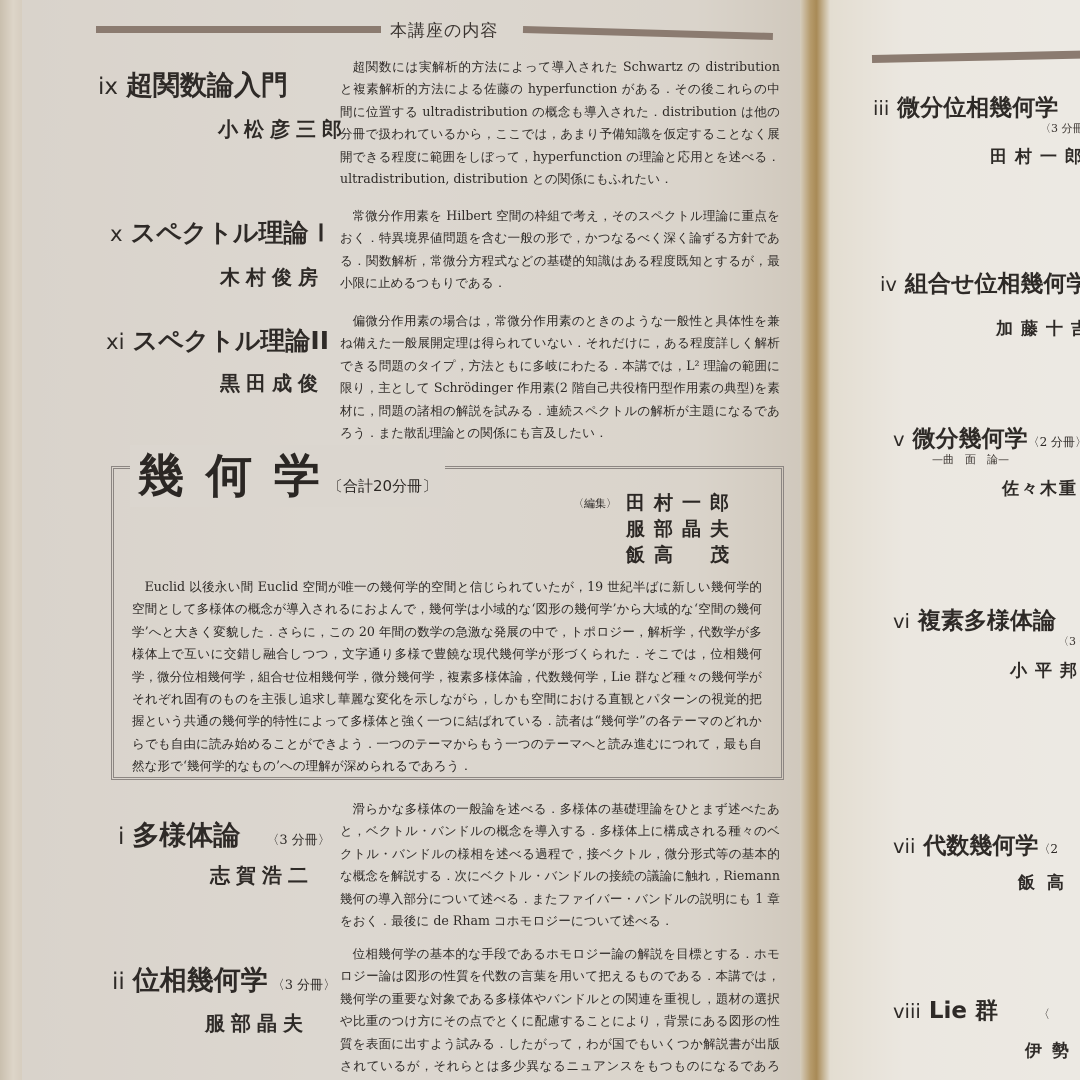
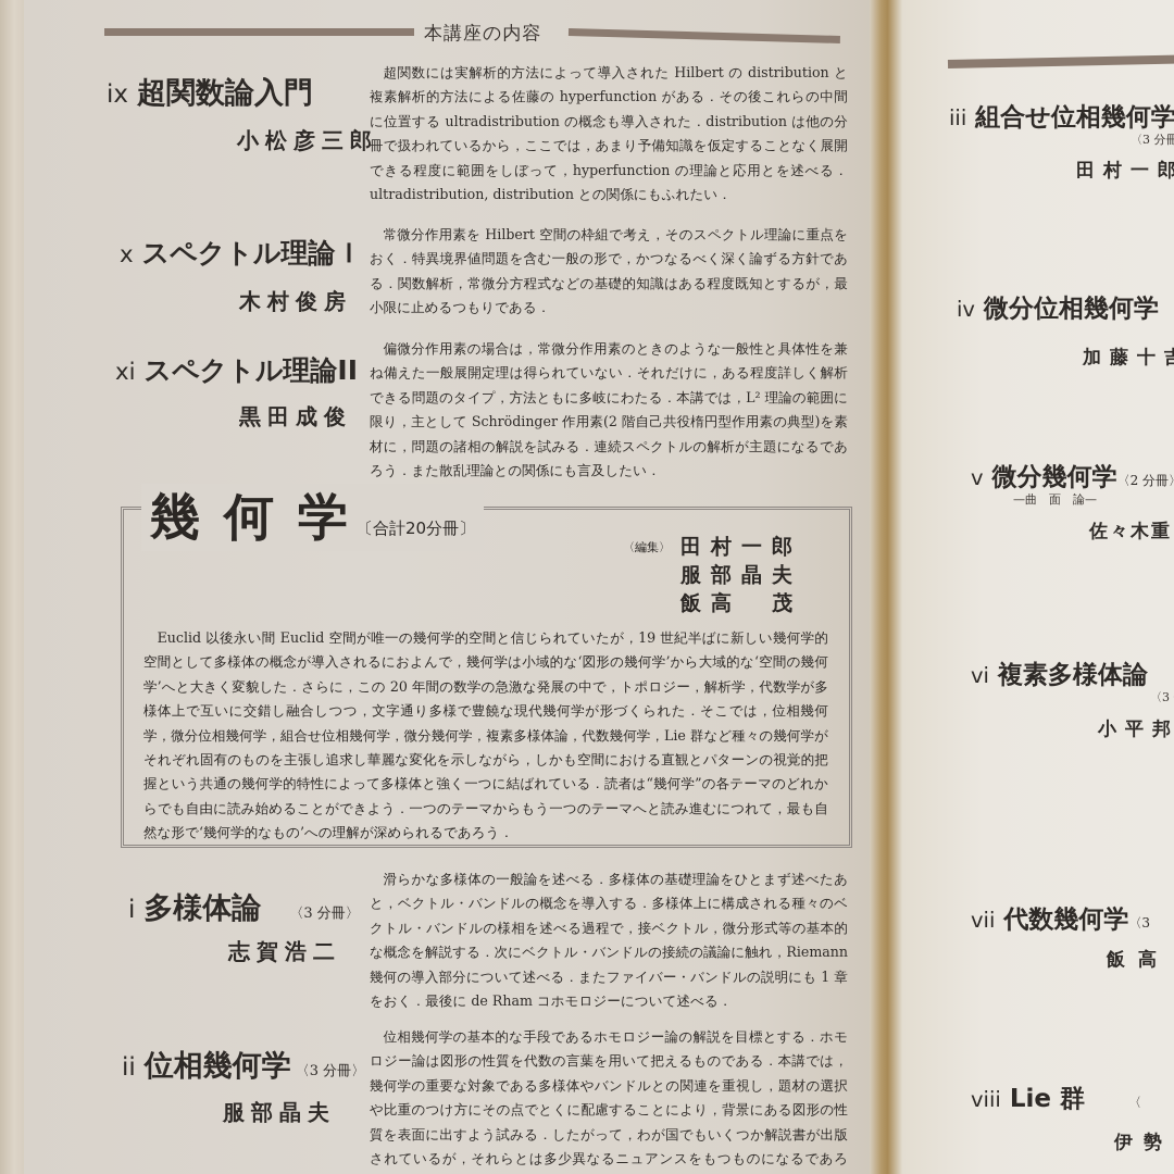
  本講座の内容
  ix 超関数論入門
  小松彦三郎
- 超関数には実解析的方法によって導入された Schwartz の distribution と複素解析的方法による佐藤の hyperfunction がある．その後これらの中間に位置する ultradistribution の概念も導入された．distribution は他の分冊で扱われているから，ここでは，あまり予備知識を仮定することなく展開できる程度に範囲をしぼって，hyperfunction の理論と応用とを述べる．ultradistribution, distribution との関係にもふれたい．
+ 超関数には実解析的方法によって導入された Hilbert の distribution と複素解析的方法による佐藤の hyperfunction がある．その後これらの中間に位置する ultradistribution の概念も導入された．distribution は他の分冊で扱われているから，ここでは，あまり予備知識を仮定することなく展開できる程度に範囲をしぼって，hyperfunction の理論と応用とを述べる．ultradistribution, distribution との関係にもふれたい．
  x スペクトル理論Ｉ
  木村俊房
  常微分作用素を Hilbert 空間の枠組で考え，そのスペクトル理論に重点をおく．特異境界値問題を含む一般の形で，かつなるべく深く論ずる方針である．関数解析，常微分方程式などの基礎的知識はある程度既知とするが，最小限に止めるつもりである．
  xi スペクトル理論II
  黒田成俊
  偏微分作用素の場合は，常微分作用素のときのような一般性と具体性を兼ね備えた一般展開定理は得られていない．それだけに，ある程度詳しく解析できる問題のタイプ，方法ともに多岐にわたる．本講では，L² 理論の範囲に限り，主として Schrödinger 作用素(2 階自己共役楕円型作用素の典型)を素材に，問題の諸相の解説を試みる．連続スペクトルの解析が主題になるであろう．また散乱理論との関係にも言及したい．
  幾何学〔合計20分冊〕
  〈編集〉
  田村一郎
  服部晶夫
  飯高 茂
  Euclid 以後永い間 Euclid 空間が唯一の幾何学的空間と信じられていたが，19 世紀半ばに新しい幾何学的空間として多様体の概念が導入されるにおよんで，幾何学は小域的な‘図形の幾何学’から大域的な‘空間の幾何学’へと大きく変貌した．さらに，この 20 年間の数学の急激な発展の中で，トポロジー，解析学，代数学が多様体上で互いに交錯し融合しつつ，文字通り多様で豊饒な現代幾何学が形づくられた．そこでは，位相幾何学，微分位相幾何学，組合せ位相幾何学，微分幾何学，複素多様体論，代数幾何学，Lie 群など種々の幾何学がそれぞれ固有のものを主張し追求し華麗な変化を示しながら，しかも空間における直観とパターンの視覚的把握という共通の幾何学的特性によって多様体と強く一つに結ばれている．読者は“幾何学”の各テーマのどれからでも自由に読み始めることができよう．一つのテーマからもう一つのテーマへと読み進むにつれて，最も自然な形で‘幾何学的なもの’への理解が深められるであろう．
  i 多様体論 〈3 分冊〉
  志賀浩二
  滑らかな多様体の一般論を述べる．多様体の基礎理論をひとまず述べたあと，ベクトル・バンドルの概念を導入する．多様体上に構成される種々のベクトル・バンドルの様相を述べる過程で，接ベクトル，微分形式等の基本的な概念を解説する．次にベクトル・バンドルの接続の議論に触れ，Riemann 幾何の導入部分について述べる．またファイバー・バンドルの説明にも 1 章をおく．最後に de Rham コホモロジーについて述べる．
  ii 位相幾何学 〈3 分冊〉
  服部晶夫
  位相幾何学の基本的な手段であるホモロジー論の解説を目標とする．ホモロジー論は図形の性質を代数の言葉を用いて把えるものである．本講では，幾何学の重要な対象である多様体やバンドルとの関連を重視し，題材の選択や比重のつけ方にその点でとくに配慮することにより，背景にある図形の性質を表面に出すよう試みる．したがって，わが国でもいくつか解説書が出版されているが，それらとは多少異なるニュアンスをもつものになるであろ
- iii 微分位相幾何学
+ iii 組合せ位相幾何学
  〈3 分冊
  田村一郎
- iv 組合せ位相幾何学
+ iv 微分位相幾何学
  加藤十
  v 微分幾何学〈2 分冊
  —曲 面 論—
  佐々木重
  vi 複素多様体論
  小平邦
- vii 代数幾何学〈2
+ vii 代数幾何学〈3
  飯高
  viii Lie 群 〈
  伊勢
